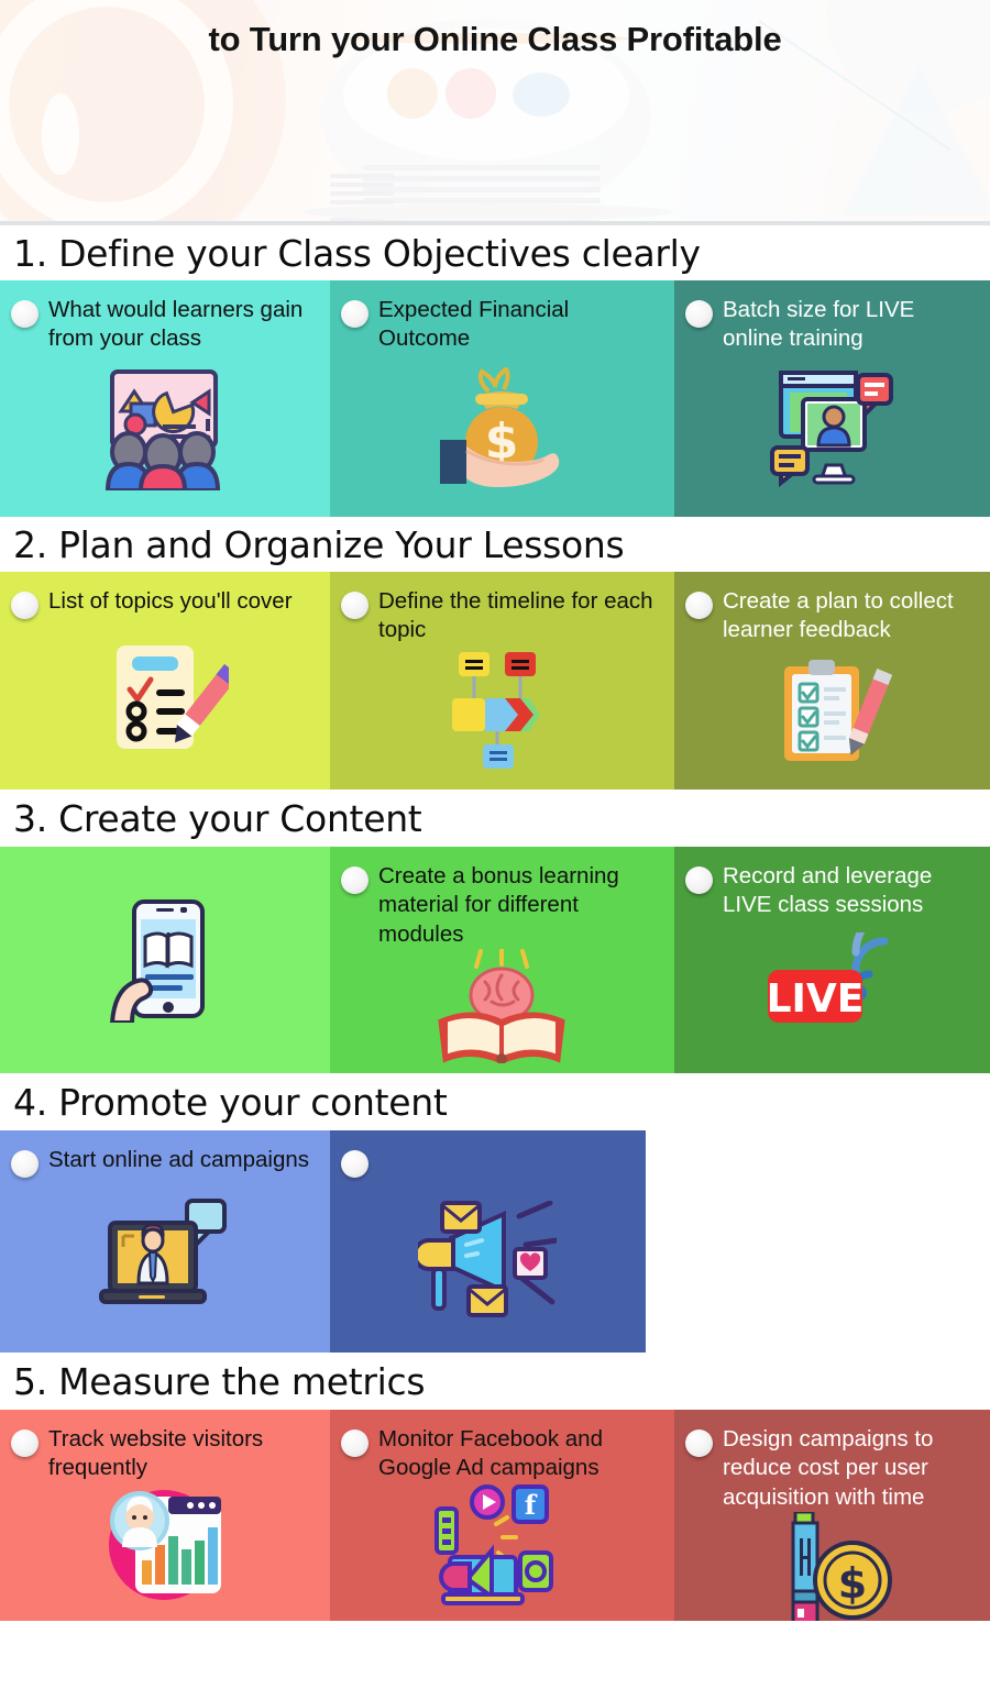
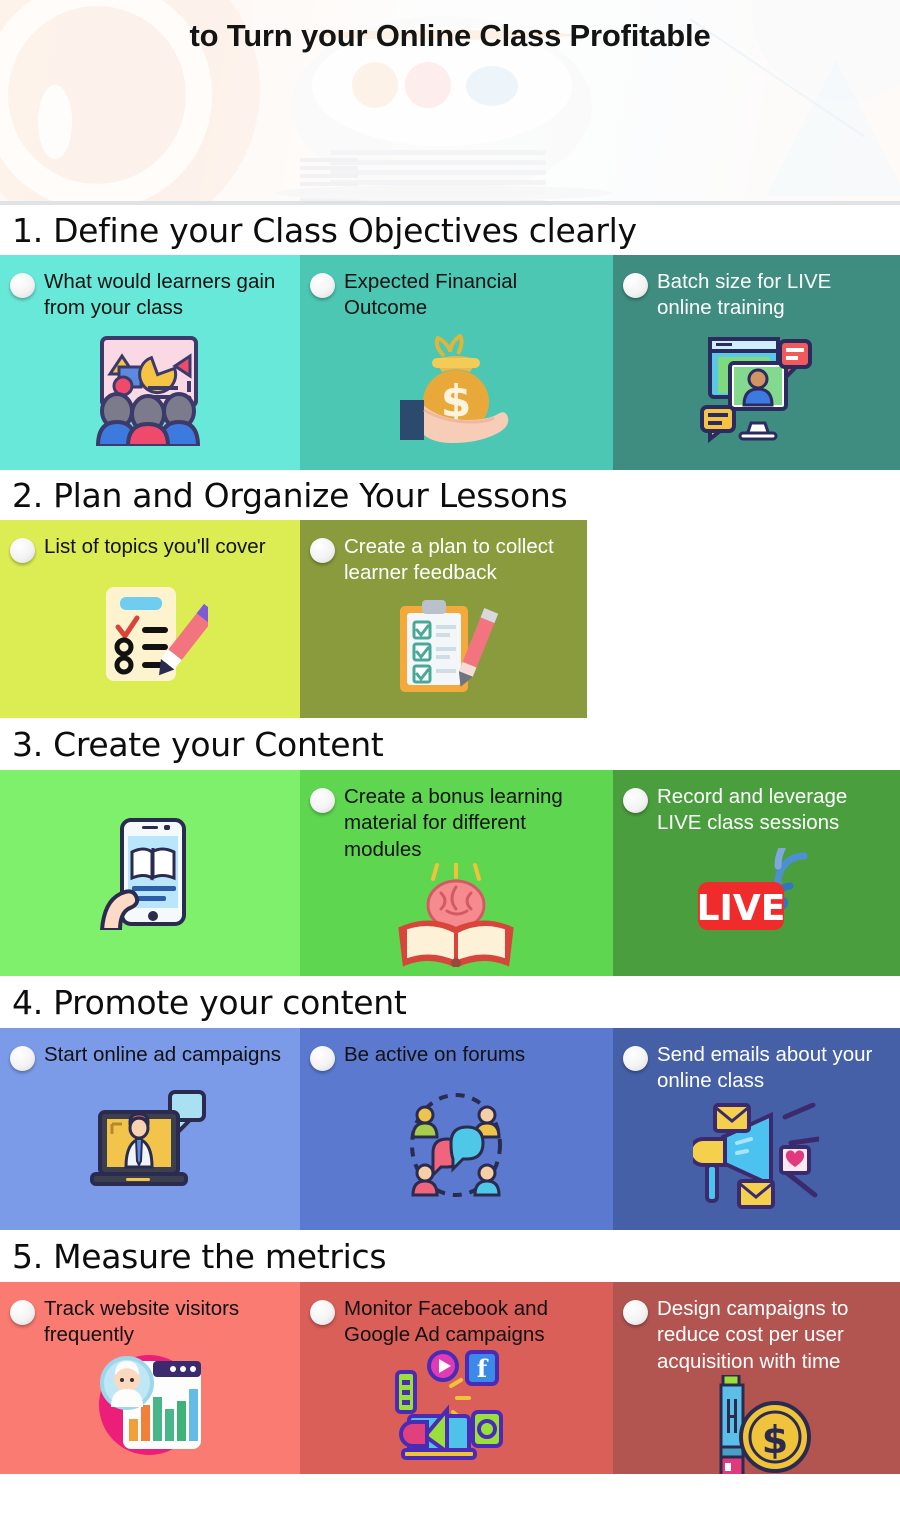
  to Turn your Online Class Profitable
  1. Define your Class Objectives clearly
  What would learners gain from your class
  Expected Financial Outcome
  $
  Batch size for LIVE online training
  2. Plan and Organize Your Lessons
  List of topics you'll cover
- Define the timeline for each topic
  Create a plan to collect learner feedback
  3. Create your Content
  Create a bonus learning material for different modules
  Record and leverage LIVE class sessions
  LIVE
  4. Promote your content
  Start online ad campaigns
+ Be active on forums
+ Send emails about your online class
  5. Measure the metrics
  Track website visitors frequently
  Monitor Facebook and Google Ad campaigns
  f
  Design campaigns to reduce cost per user acquisition with time
  $
